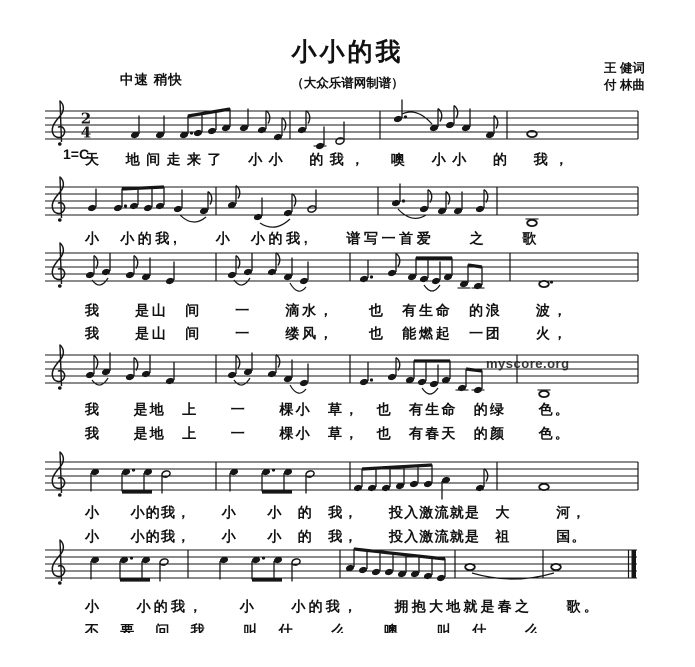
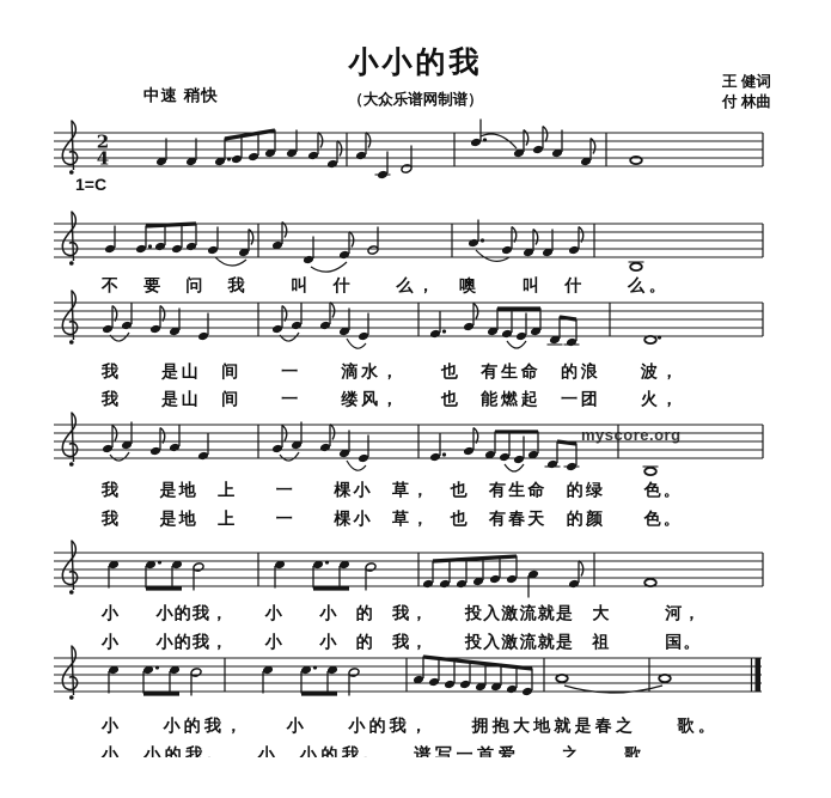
  小小的我
  中速 稍快
  （大众乐谱网制谱）
  王 健词
  付 林曲
  1=C
  mysore.org
  2
  4
- 天 地间走来了 小小 的我， 噢 小小 的 我，
- 小 小的我, 小 小的我, 谱写一首爱 之 歌
+ 不 要 问 我 叫 什 么， 噢 叫 什 么。
  我 是山 间 一 滴水， 也 有生命 的浪 波，
  我 是山 间 一 缕风， 也 能燃起 一团 火，
  我 是地 上 一 棵小 草， 也 有生命 的绿 色。
  我 是地 上 一 棵小 草， 也 有春天 的颜 色。
  小 小的我， 小 小 的 我， 投入激流就是 大 河，
  小 小的我， 小 小 的 我， 投入激流就是 祖 国。
  小 小的我， 小 小的我， 拥抱大地就是春之 歌。
- 不 要 问 我 叫 什 么， 噢 叫 什 么。
+ 小 小的我, 小 小的我, 谱写一首爱 之 歌
